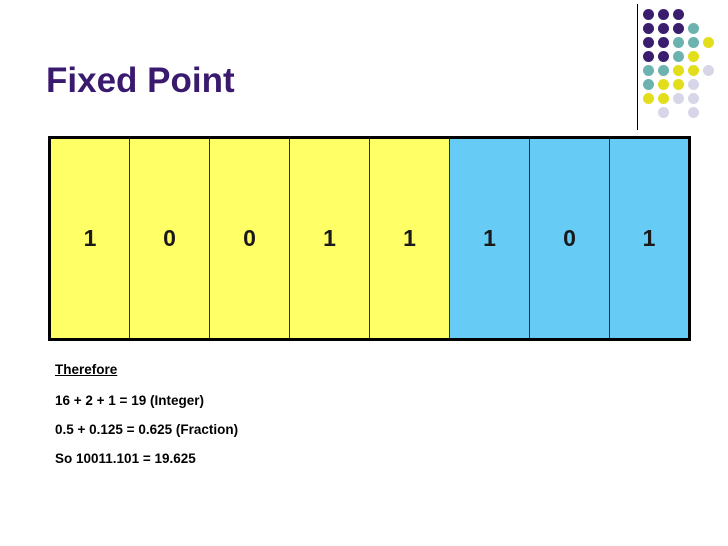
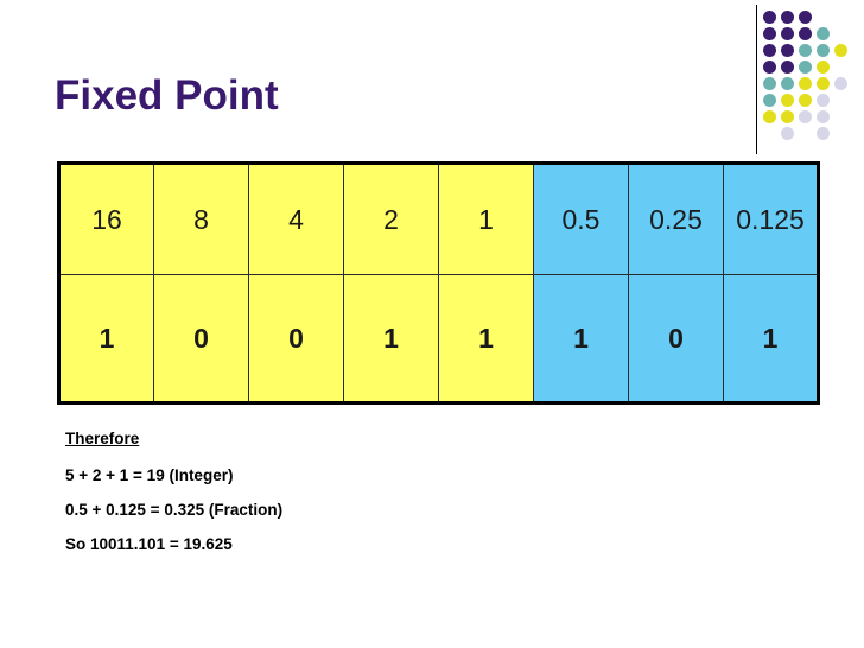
  Fixed Point
+ 16	8	4	2	1	0.5	0.25	0.125
  1	0	0	1	1	1	0	1
  Therefore
- 16 + 2 + 1 = 19 (Integer)
+ 5 + 2 + 1 = 19 (Integer)
- 0.5 + 0.125 = 0.625 (Fraction)
+ 0.5 + 0.125 = 0.325 (Fraction)
  So 10011.101 = 19.625
